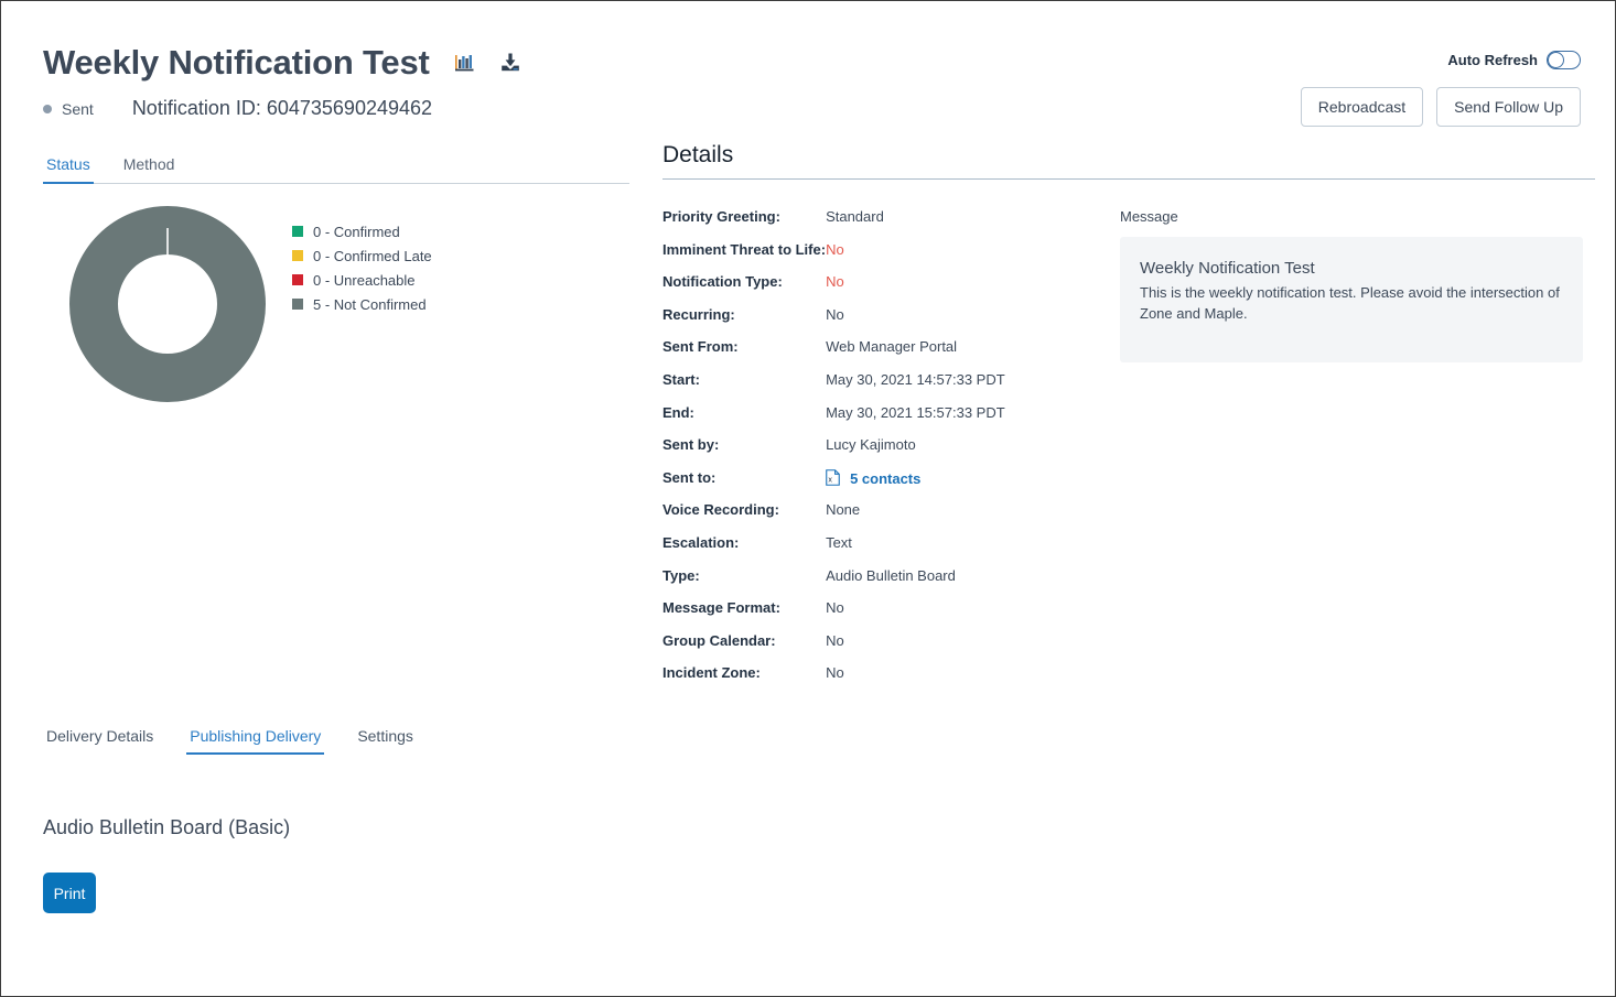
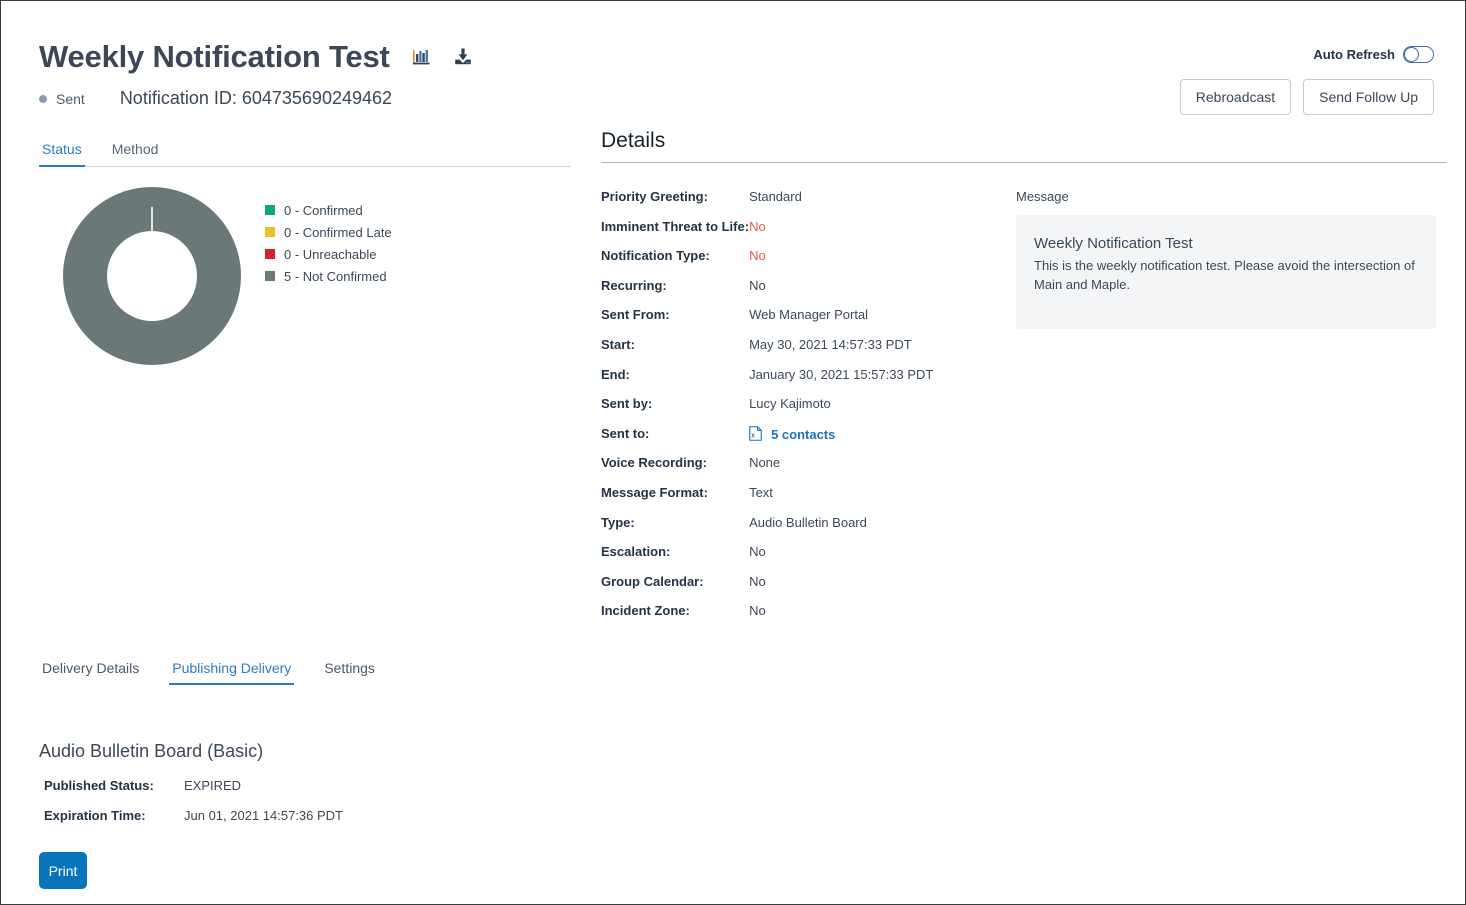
  Weekly Notification Test
  Sent
  Notification ID: 604735690249462
  Auto Refresh
  Rebroadcast
  Send Follow Up
  Status
  Method
  0 - Confirmed
  0 - Confirmed Late
  0 - Unreachable
  5 - Not Confirmed
  Details
  Priority Greeting:	Standard
  Imminent Threat to Life:	No
  Notification Type:	No
  Recurring:	No
  Sent From:	Web Manager Portal
  Start:	May 30, 2021 14:57:33 PDT
- End:	May 30, 2021 15:57:33 PDT
+ End:	January 30, 2021 15:57:33 PDT
  Sent by:	Lucy Kajimoto
  Sent to:	5 contacts
  Voice Recording:	None
- Escalation:	Text
+ Message Format:	Text
  Type:	Audio Bulletin Board
- Message Format:	No
+ Escalation:	No
  Group Calendar:	No
  Incident Zone:	No
  Message
  Weekly Notification Test
- This is the weekly notification test. Please avoid the intersection of Zone and Maple.
+ This is the weekly notification test. Please avoid the intersection of Main and Maple.
  Delivery Details
  Publishing Delivery
  Settings
  Audio Bulletin Board (Basic)
+ Published Status:	EXPIRED
+ Expiration Time:	Jun 01, 2021 14:57:36 PDT
  Print
